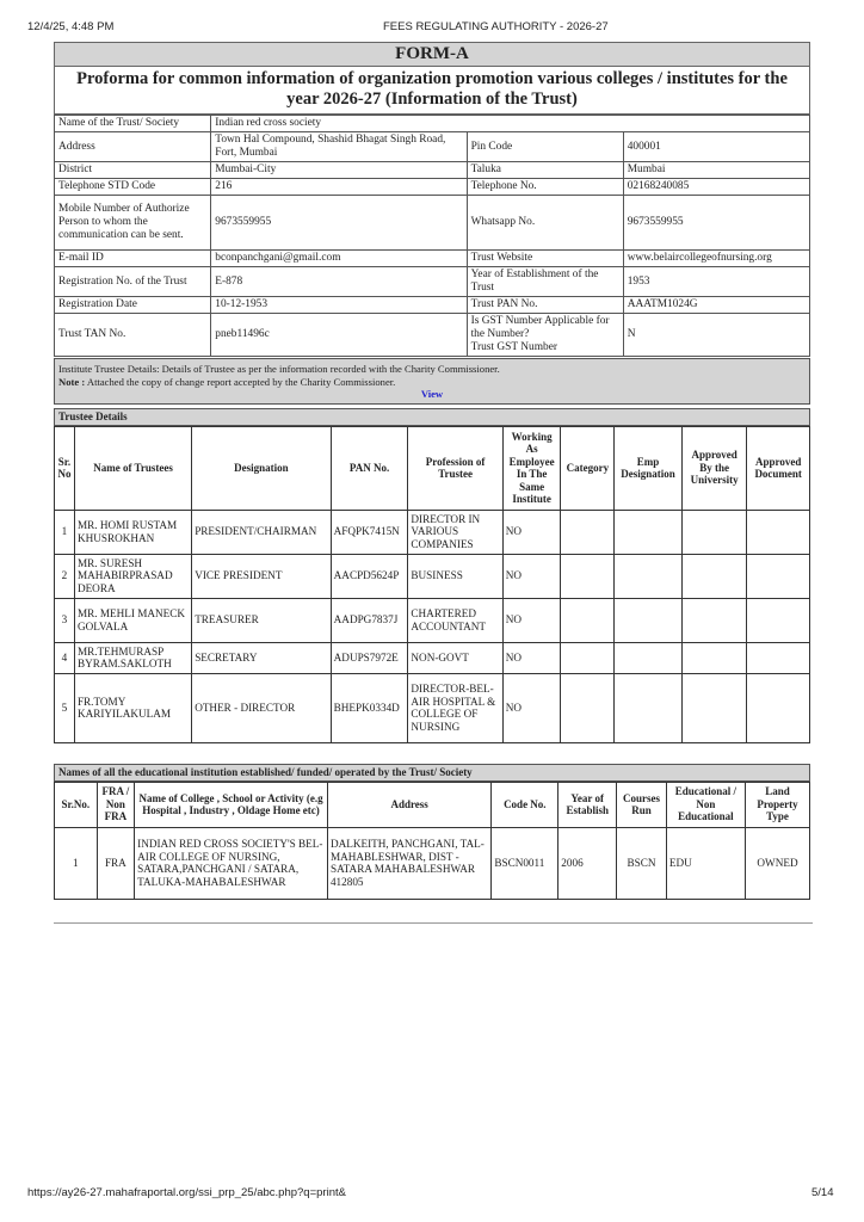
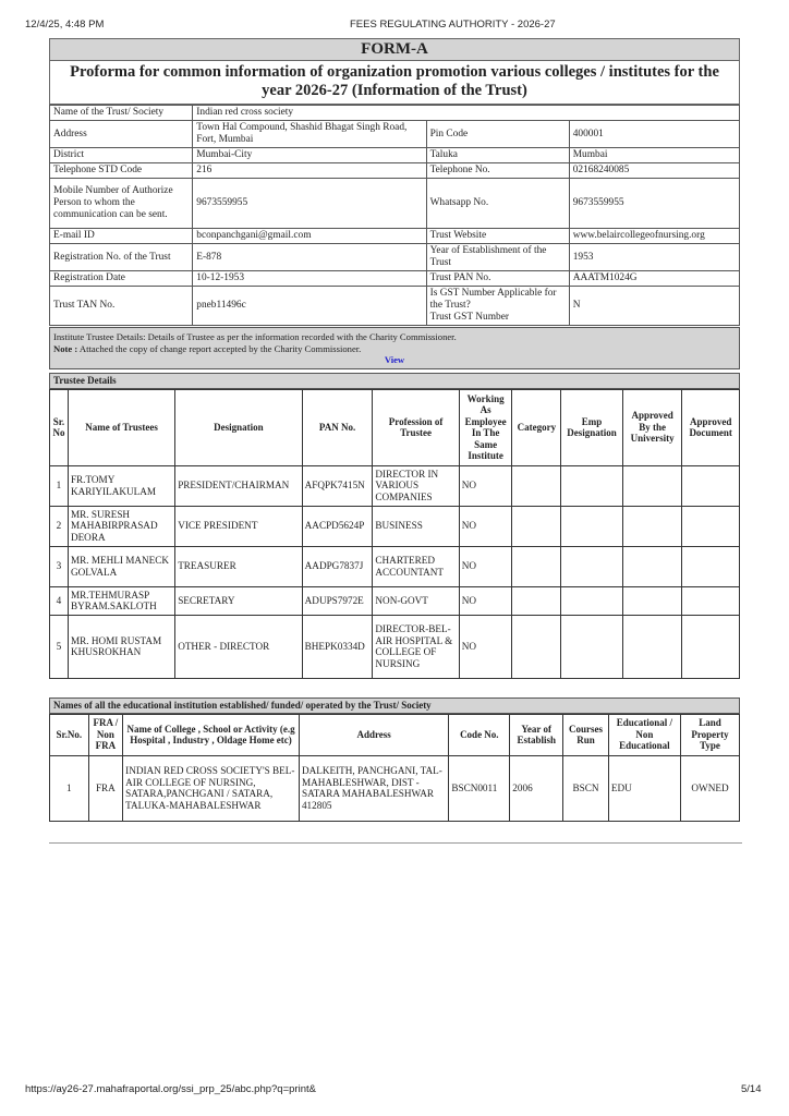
  12/4/25, 4:48 PM
  FEES REGULATING AUTHORITY - 2026-27
  FORM-A
  Proforma for common information of organization promotion various colleges / institutes for the year 2026-27 (Information of the Trust)
  Name of the Trust/ Society	Indian red cross society
  Address	Town Hal Compound, Shashid Bhagat Singh Road, Fort, Mumbai	Pin Code	400001
  District	Mumbai-City	Taluka	Mumbai
  Telephone STD Code	216	Telephone No.	02168240085
  Mobile Number of Authorize Person to whom the communication can be sent.	9673559955	Whatsapp No.	9673559955
  E-mail ID	bconpanchgani@gmail.com	Trust Website	www.belaircollegeofnursing.org
  Registration No. of the Trust	E-878	Year of Establishment of the Trust	1953
  Registration Date	10-12-1953	Trust PAN No.	AAATM1024G
- Trust TAN No.	pneb11496c	Is GST Number Applicable for the Number? Trust GST Number	N
+ Trust TAN No.	pneb11496c	Is GST Number Applicable for the Trust? Trust GST Number	N
  Institute Trustee Details: Details of Trustee as per the information recorded with the Charity Commissioner. Note : Attached the copy of change report accepted by the Charity Commissioner. View
  Trustee Details
  Sr. No	Name of Trustees	Designation	PAN No.	Profession of Trustee	Working As Employee In The Same Institute	Category	Emp Designation	Approved By the University	Approved Document
- 1	MR. HOMI RUSTAM KHUSROKHAN	PRESIDENT/CHAIRMAN	AFQPK7415N	DIRECTOR IN VARIOUS COMPANIES	NO
+ 1	FR.TOMY KARIYILAKULAM	PRESIDENT/CHAIRMAN	AFQPK7415N	DIRECTOR IN VARIOUS COMPANIES	NO
  2	MR. SURESH MAHABIRPRASAD DEORA	VICE PRESIDENT	AACPD5624P	BUSINESS	NO
  3	MR. MEHLI MANECK GOLVALA	TREASURER	AADPG7837J	CHARTERED ACCOUNTANT	NO
  4	MR.TEHMURASP BYRAM.SAKLOTH	SECRETARY	ADUPS7972E	NON-GOVT	NO
- 5	FR.TOMY KARIYILAKULAM	OTHER - DIRECTOR	BHEPK0334D	DIRECTOR-BEL-AIR HOSPITAL & COLLEGE OF NURSING	NO
+ 5	MR. HOMI RUSTAM KHUSROKHAN	OTHER - DIRECTOR	BHEPK0334D	DIRECTOR-BEL-AIR HOSPITAL & COLLEGE OF NURSING	NO
  Names of all the educational institution established/ funded/ operated by the Trust/ Society
  Sr.No.	FRA / Non FRA	Name of College , School or Activity (e.g Hospital , Industry , Oldage Home etc)	Address	Code No.	Year of Establish	Courses Run	Educational / Non Educational	Land Property Type
  1	FRA	INDIAN RED CROSS SOCIETY'S BEL-AIR COLLEGE OF NURSING, SATARA,PANCHGANI / SATARA, TALUKA-MAHABALESHWAR	DALKEITH, PANCHGANI, TAL- MAHABLESHWAR, DIST - SATARA MAHABALESHWAR 412805	BSCN0011	2006	BSCN	EDU	OWNED
  https://ay26-27.mahafraportal.org/ssi_prp_25/abc.php?q=print&
  5/14
